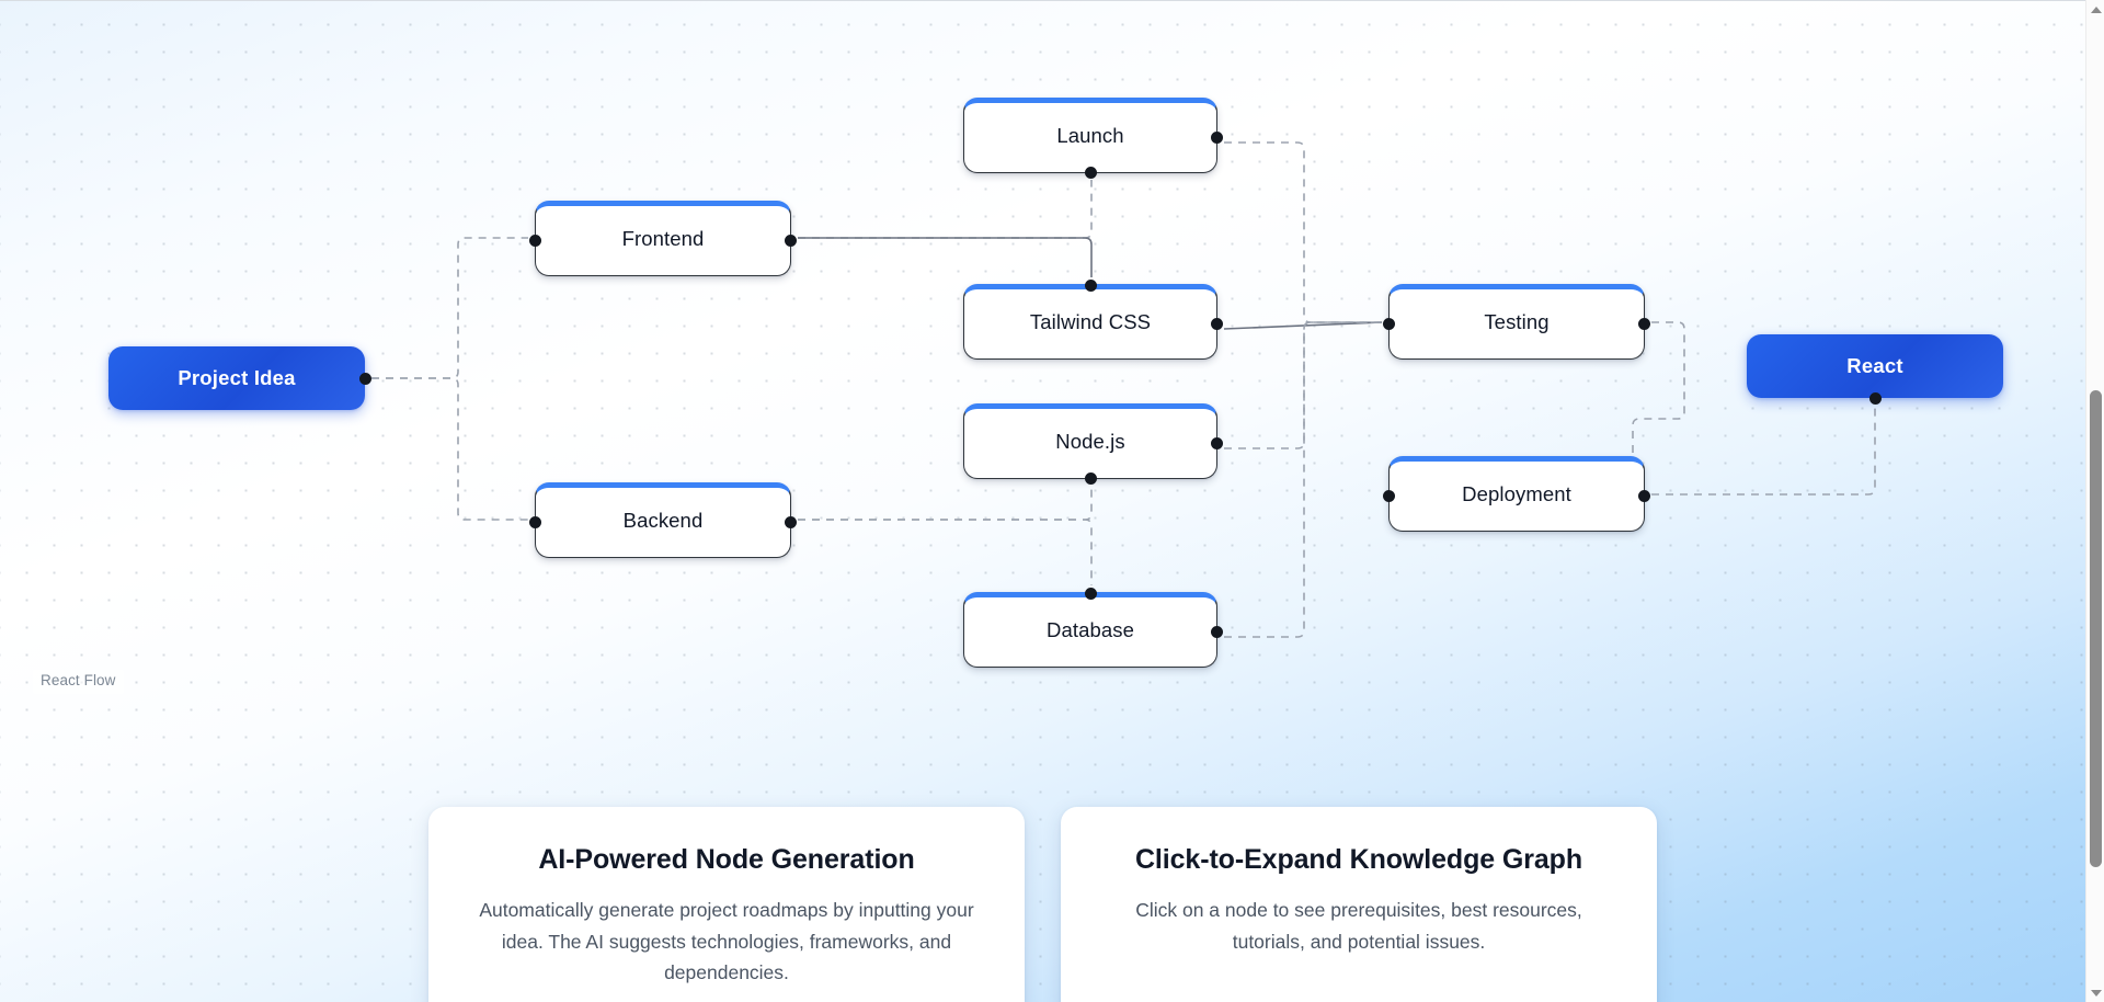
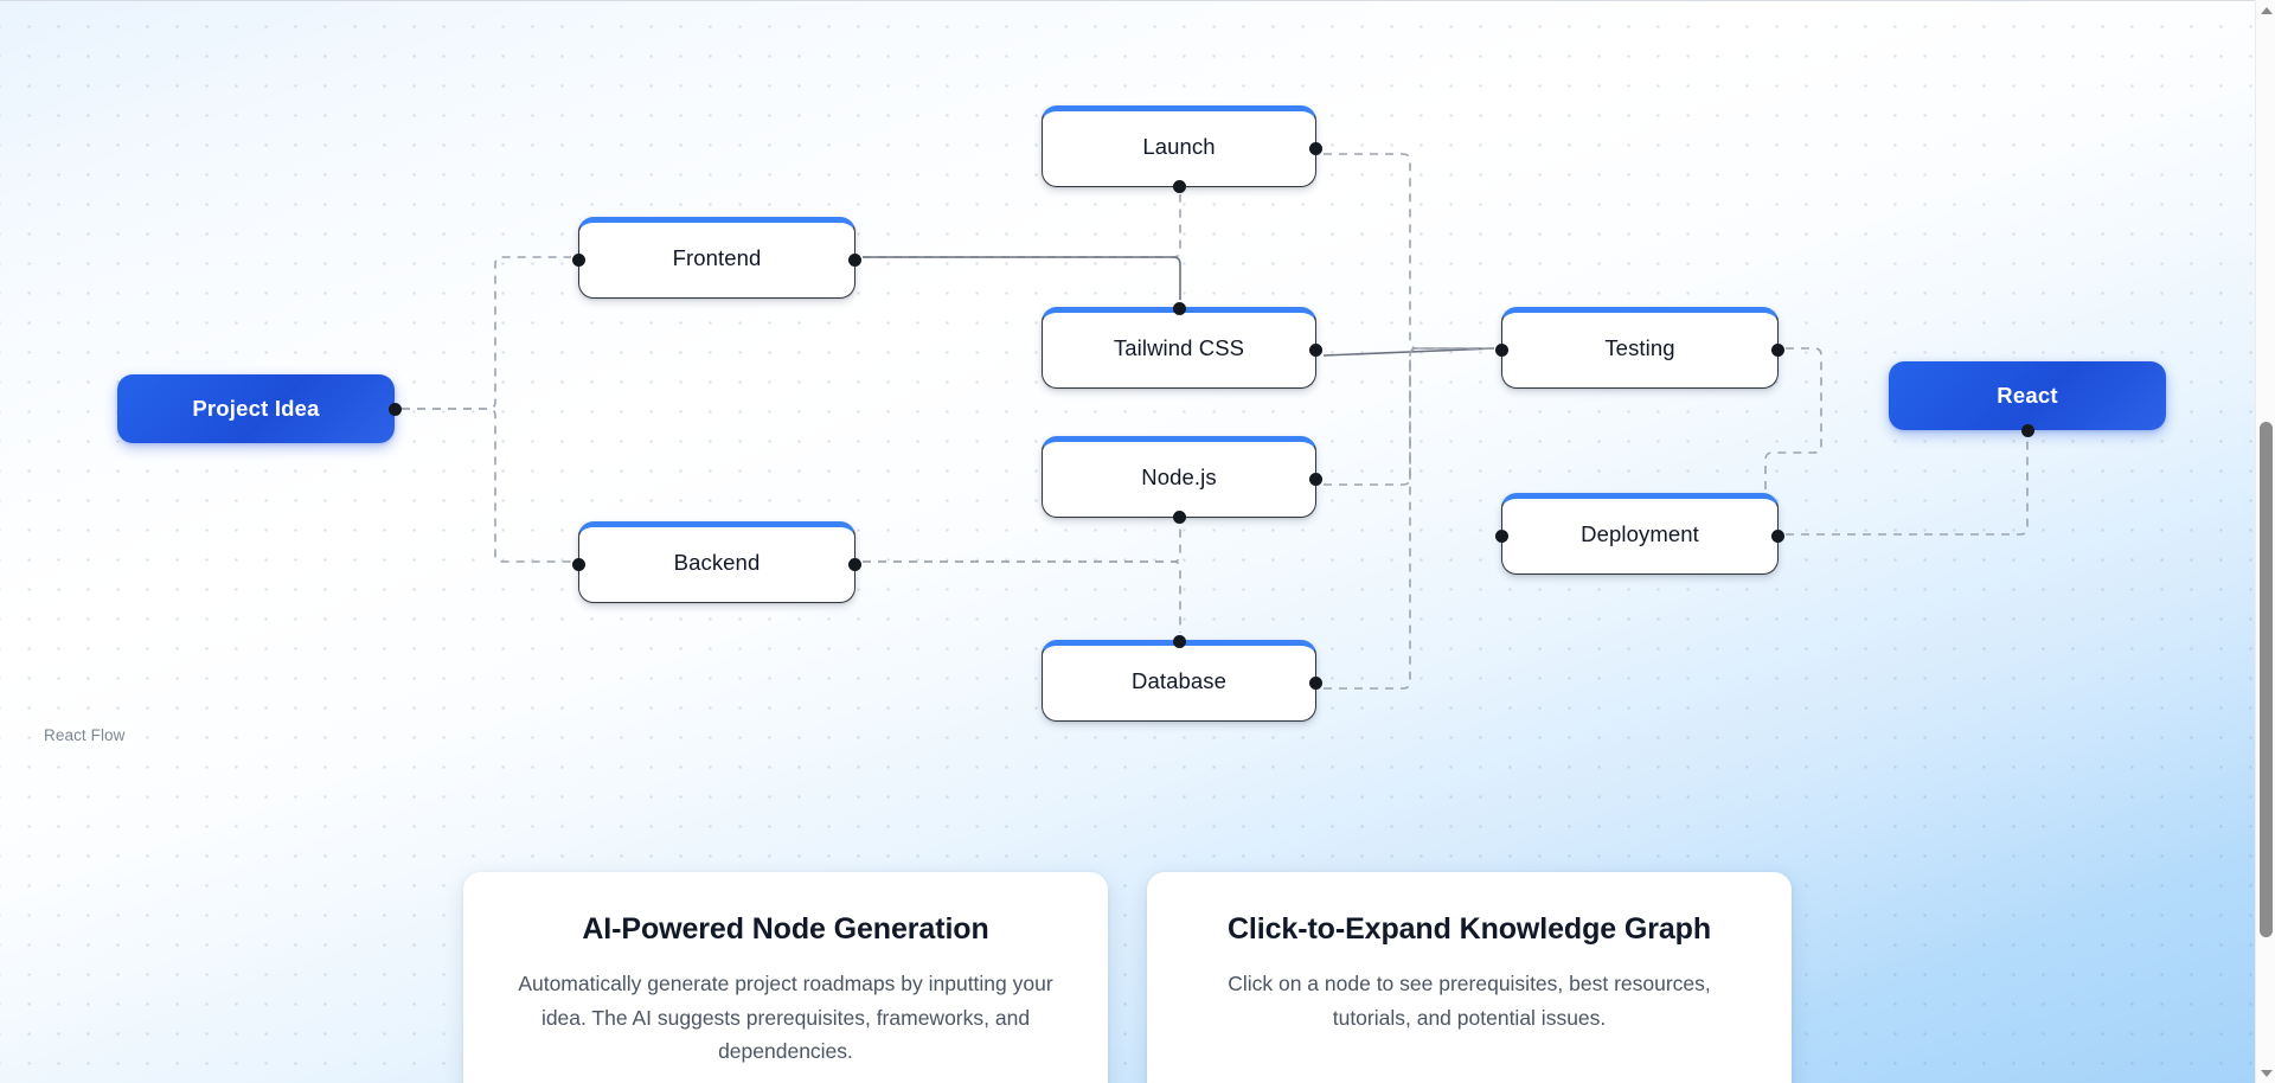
  Project Idea
  Frontend
  Backend
  Launch
  Tailwind CSS
  Node.js
  Database
  Testing
  Deployment
  React
  React Flow
  AI-Powered Node Generation
- Automatically generate project roadmaps by inputting your idea. The AI suggests technologies, frameworks, and dependencies.
+ Automatically generate project roadmaps by inputting your idea. The AI suggests prerequisites, frameworks, and dependencies.
  Click-to-Expand Knowledge Graph
  Click on a node to see prerequisites, best resources, tutorials, and potential issues.
